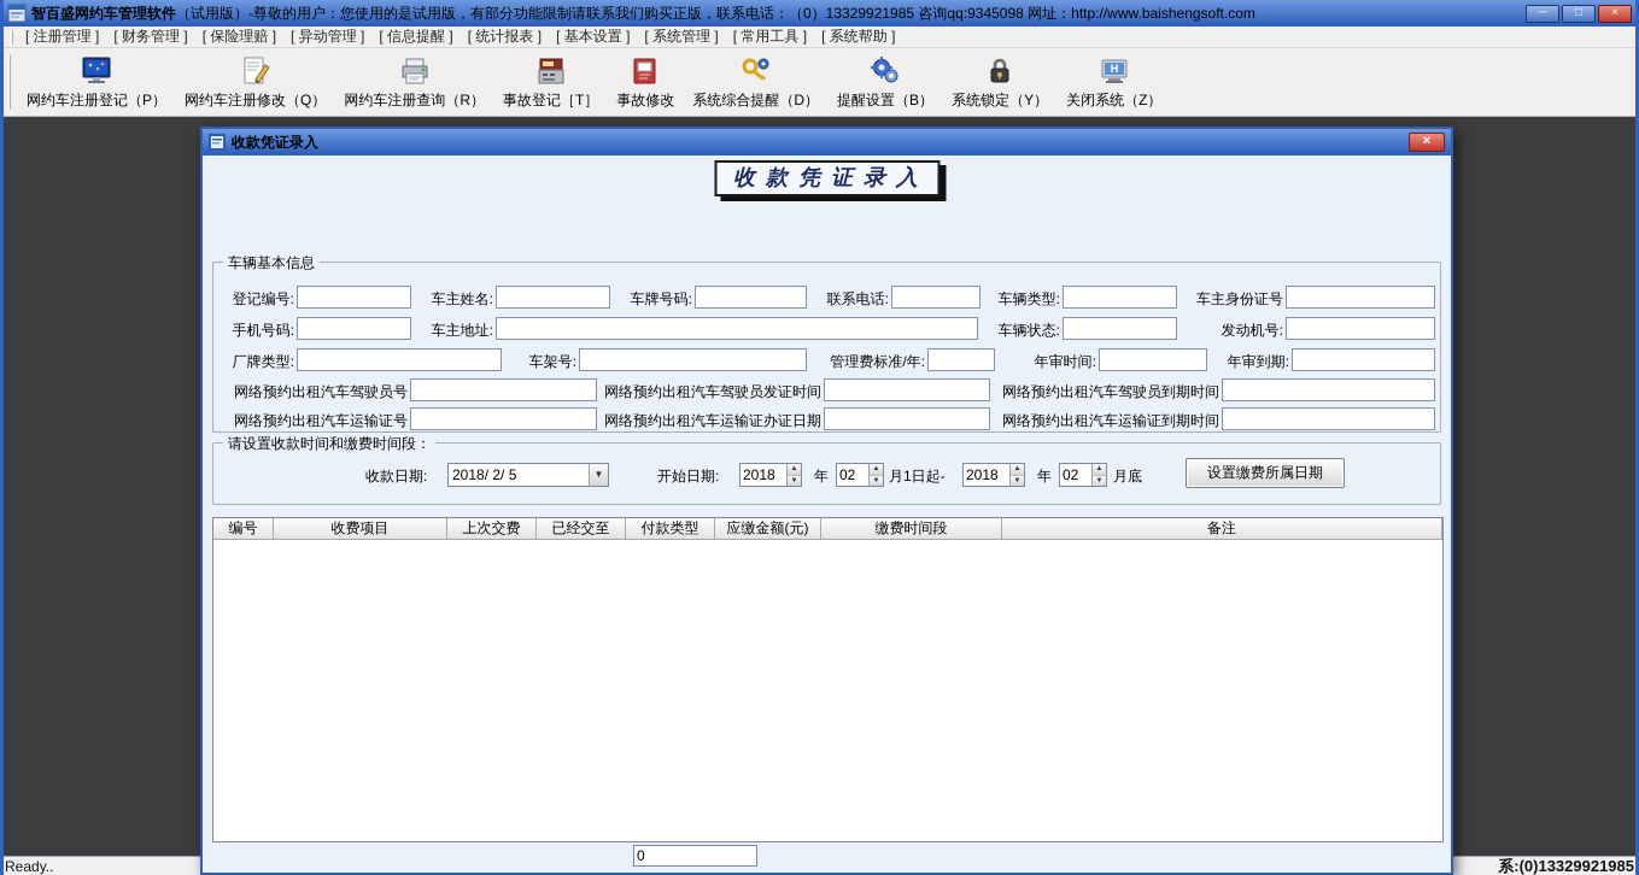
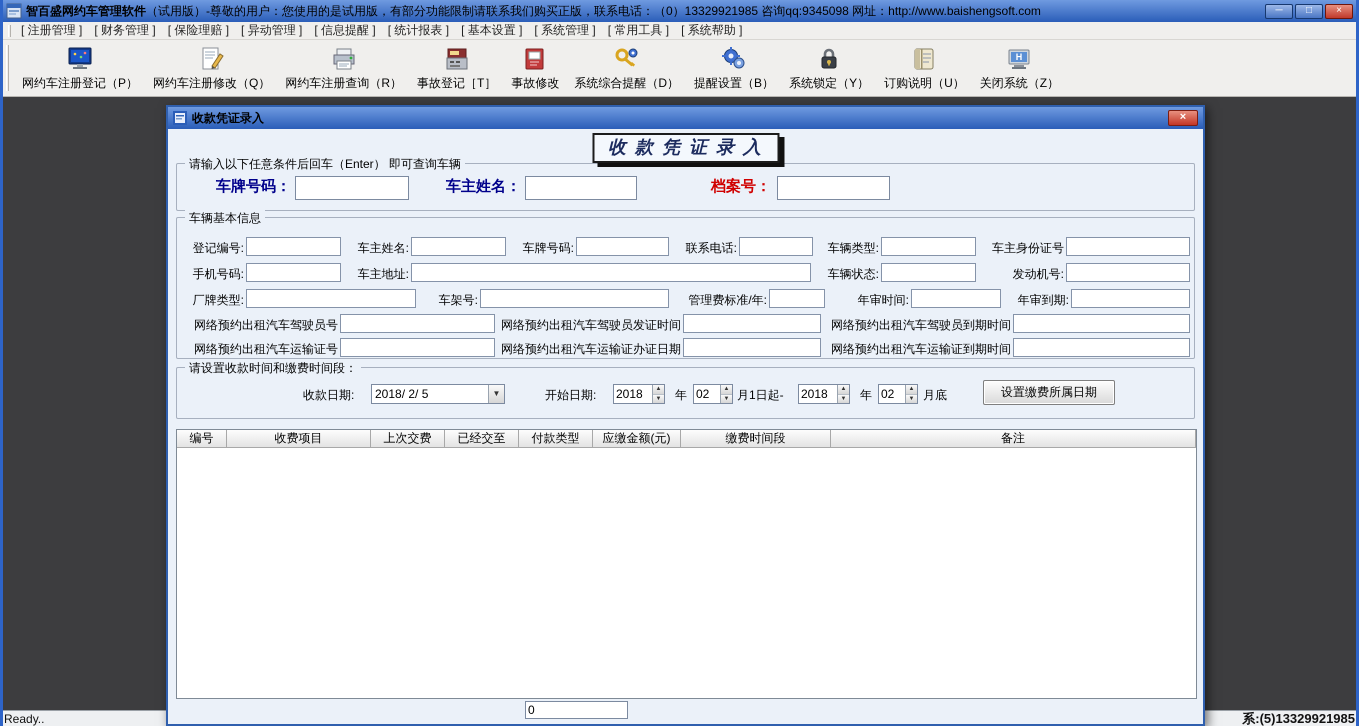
  智百盛网约车管理软件（试用版）-尊敬的用户：您使用的是试用版，有部分功能限制请联系我们购买正版，联系电话：（0）13329921985 咨询qq:9345098 网址：http://www.baishengsoft.com
  ─
  □
  ×
  [ 注册管理 ]
  [ 财务管理 ]
  [ 保险理赔 ]
  [ 异动管理 ]
  [ 信息提醒 ]
  [ 统计报表 ]
  [ 基本设置 ]
  [ 系统管理 ]
  [ 常用工具 ]
  [ 系统帮助 ]
  网约车注册登记（P）
  网约车注册修改（Q）
  网约车注册查询（R）
  事故登记［T］
  事故修改
  系统综合提醒（D）
  提醒设置（B）
  系统锁定（Y）
+ 订购说明（U）
  H
  关闭系统（Z）
  Ready..
- 系:(0)13329921985
+ 系:(5)13329921985
  收款凭证录入
  ×
  收 款 凭 证 录 入
+ 请输入以下任意条件后回车（Enter） 即可查询车辆
+ 车牌号码：
+ 车主姓名：
+ 档案号：
  车辆基本信息
  登记编号:
  车主姓名:
  车牌号码:
  联系电话:
  车辆类型:
  车主身份证号
  手机号码:
  车主地址:
  车辆状态:
  发动机号:
  厂牌类型:
  车架号:
  管理费标准/年:
  年审时间:
  年审到期:
  网络预约出租汽车驾驶员号
  网络预约出租汽车驾驶员发证时间
  网络预约出租汽车驾驶员到期时间
  网络预约出租汽车运输证号
  网络预约出租汽车运输证办证日期
  网络预约出租汽车运输证到期时间
  请设置收款时间和缴费时间段：
  收款日期:
  2018/ 2/ 5
  ▼
  开始日期:
  2018
  年
  02
  月1日起-
  2018
  年
  02
  月底
  设置缴费所属日期
  编号
  收费项目
  上次交费
  已经交至
  付款类型
  应缴金额(元)
  缴费时间段
  备注
  0
